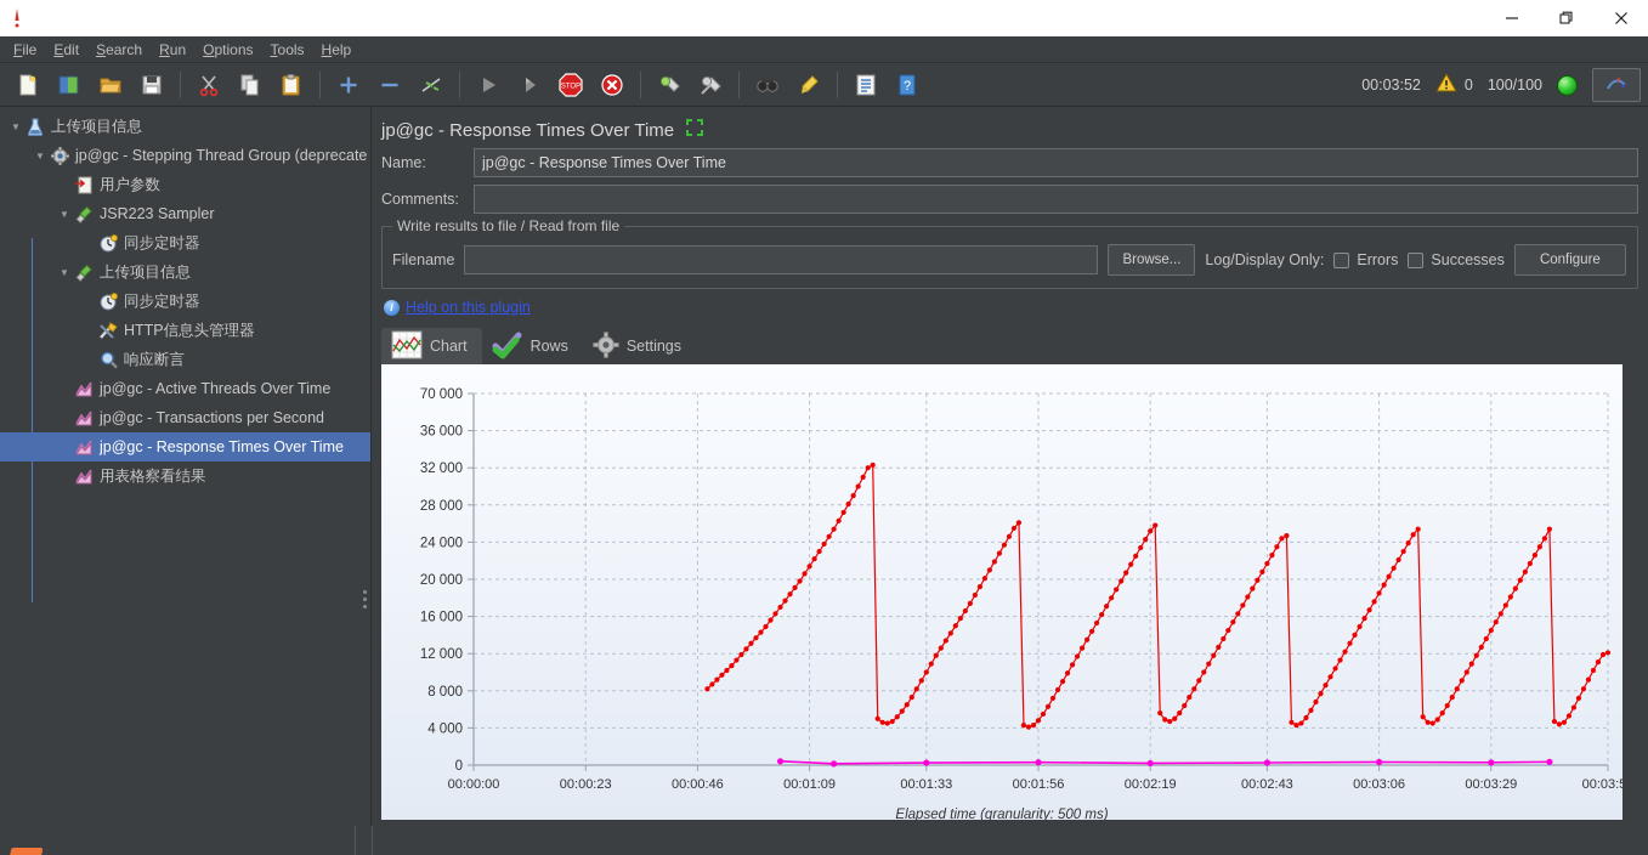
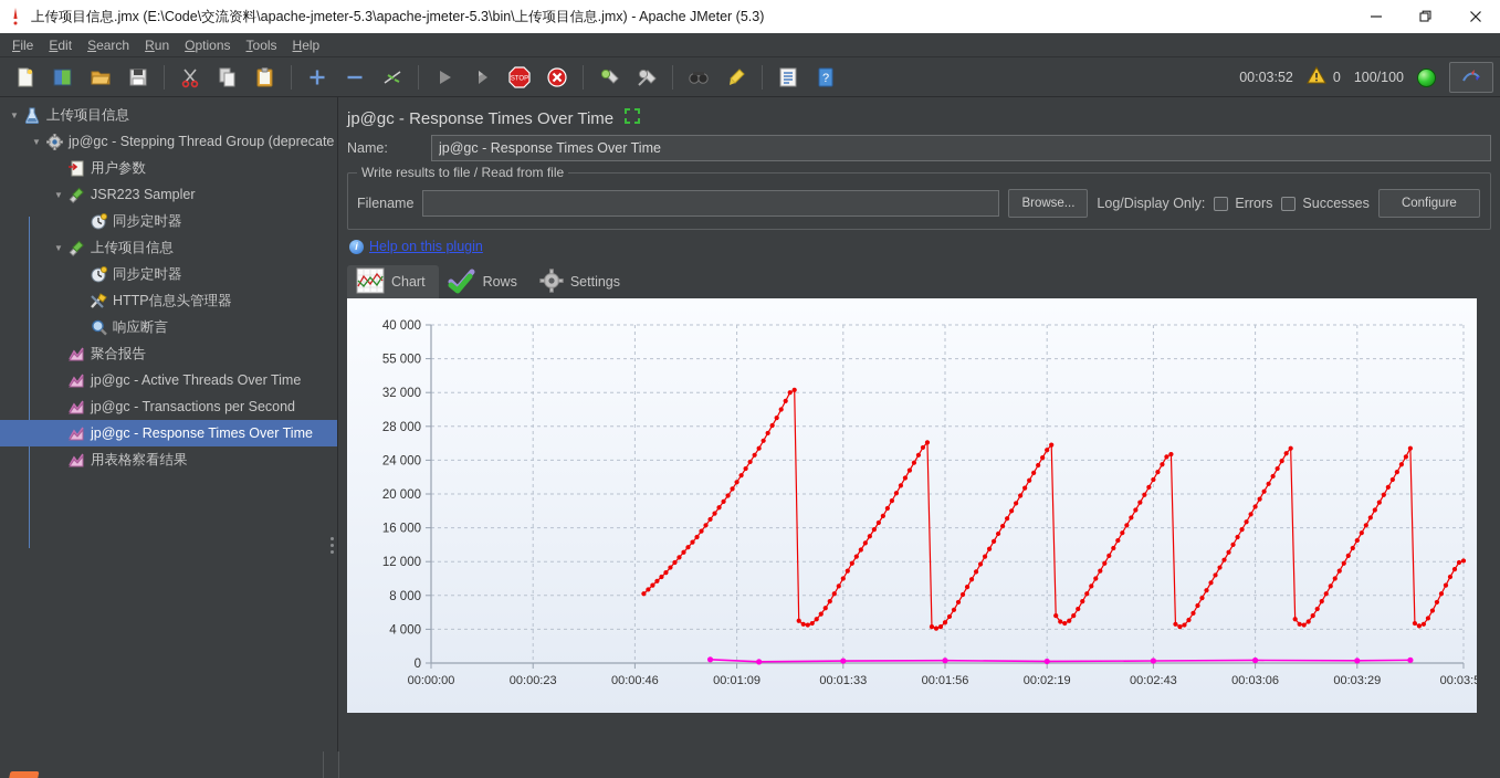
+ 上传项目信息.jmx (E:\Code\交流资料\apache-jmeter-5.3\apache-jmeter-5.3\bin\上传项目信息.jmx) - Apache JMeter (5.3)
  File
  Edit
  Search
  Run
  Options
  Tools
  Help
  ?
  00:03:52
  0
  100/100
  ▼
  上传项目信息
  ▼
  jp@gc - Stepping Thread Group (deprecate
  用户参数
  ▼
  JSR223 Sampler
  同步定时器
  ▼
  上传项目信息
  同步定时器
  HTTP信息头管理器
  响应断言
+ 聚合报告
  jp@gc - Active Threads Over Time
  jp@gc - Transactions per Second
  jp@gc - Response Times Over Time
  用表格察看结果
  jp@gc - Response Times Over Time
  Name:
  jp@gc - Response Times Over Time
- Comments:
  Write results to file / Read from file
  Filename
  Browse...
  Log/Display Only:
  Errors
  Successes
  Configure
  i
  Help on this plugin
  Chart
  Rows
  Settings
  0
  4 000
  8 000
  12 000
  16 000
  20 000
  24 000
  28 000
  32 000
- 36 000
+ 55 000
- 70 000
+ 40 000
  00:00:00
  00:00:23
  00:00:46
  00:01:09
  00:01:33
  00:01:56
  00:02:19
  00:02:43
  00:03:06
  00:03:29
  00:03:
- Elapsed time (granularity: 500 ms)
